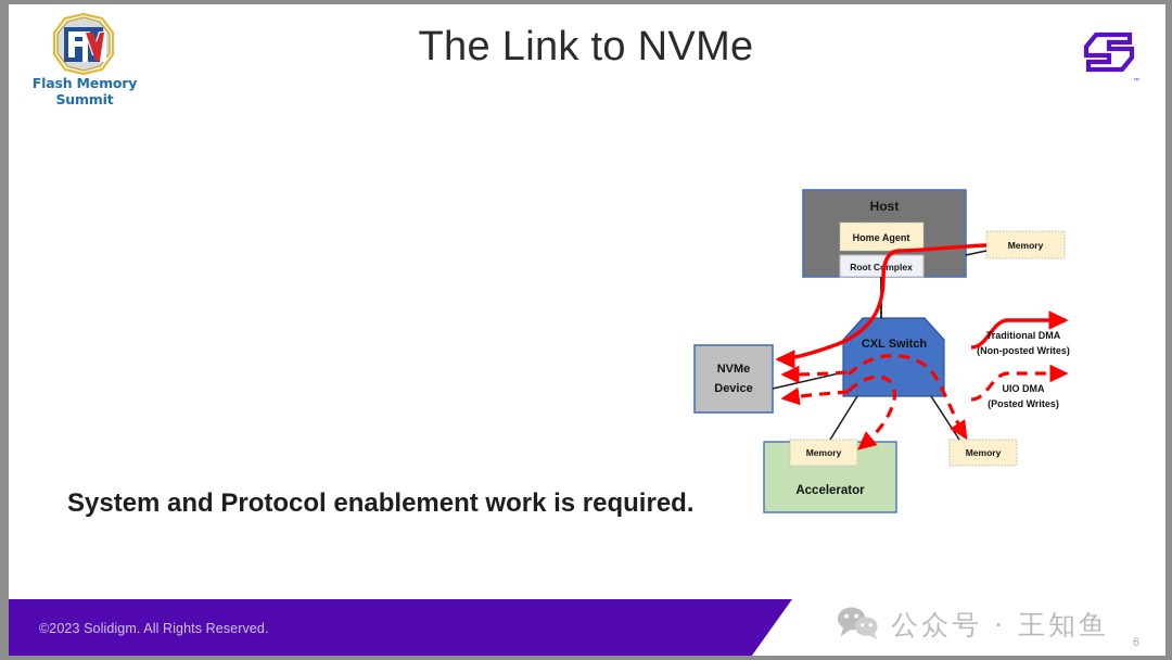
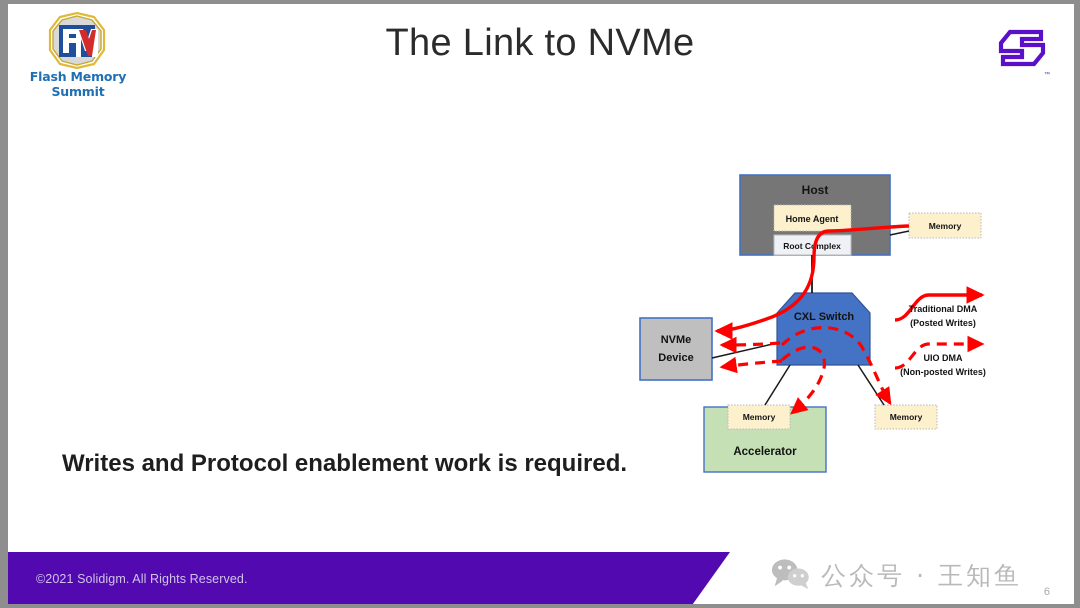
  Flash Memory Summit
  The Link to NVMe
- System and Protocol enablement work is required.
+ Writes and Protocol enablement work is required.
  Host
  Home Agent
  Root Cmplex
  Memory
  CXL Switch
  NVMe
  Device
  Accelerator
  Memory
  Memory
  Traditional DMA
- (Non-posted Writes)
+ (Posted Writes)
  UIO DMA
- (Posted Writes)
+ (Non-posted Writes)
- ©2023 Solidigm. All Rights Reserved.
+ ©2021 Solidigm. All Rights Reserved.
  公众号 · 王知鱼
  6
